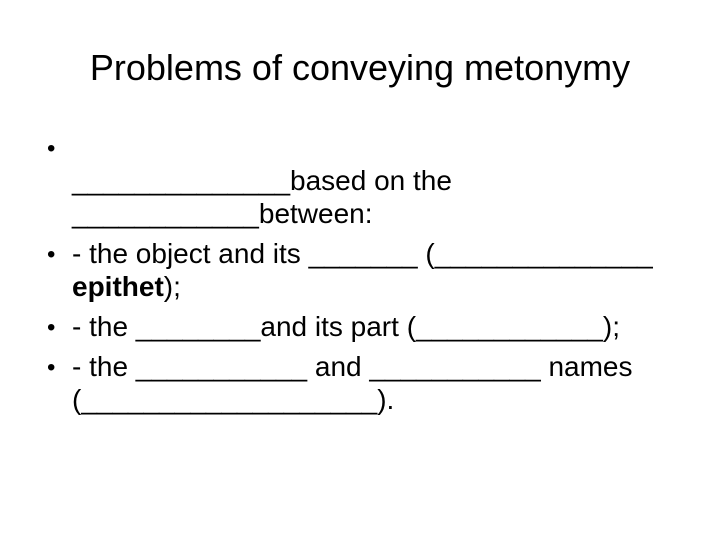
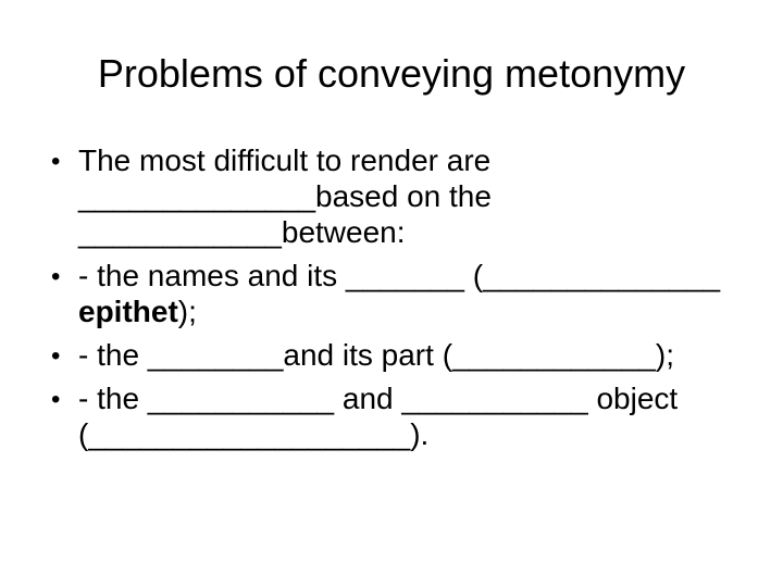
  Problems of conveying metonymy
  •
+ The most difficult to render are
  ______________based on the
  ____________between:
  •
- - the object and its _______ (______________
+ - the names and its _______ (______________
  epithet);
  •
  - the ________and its part (____________);
  •
- - the ___________ and ___________ names
+ - the ___________ and ___________ object
  (___________________).
